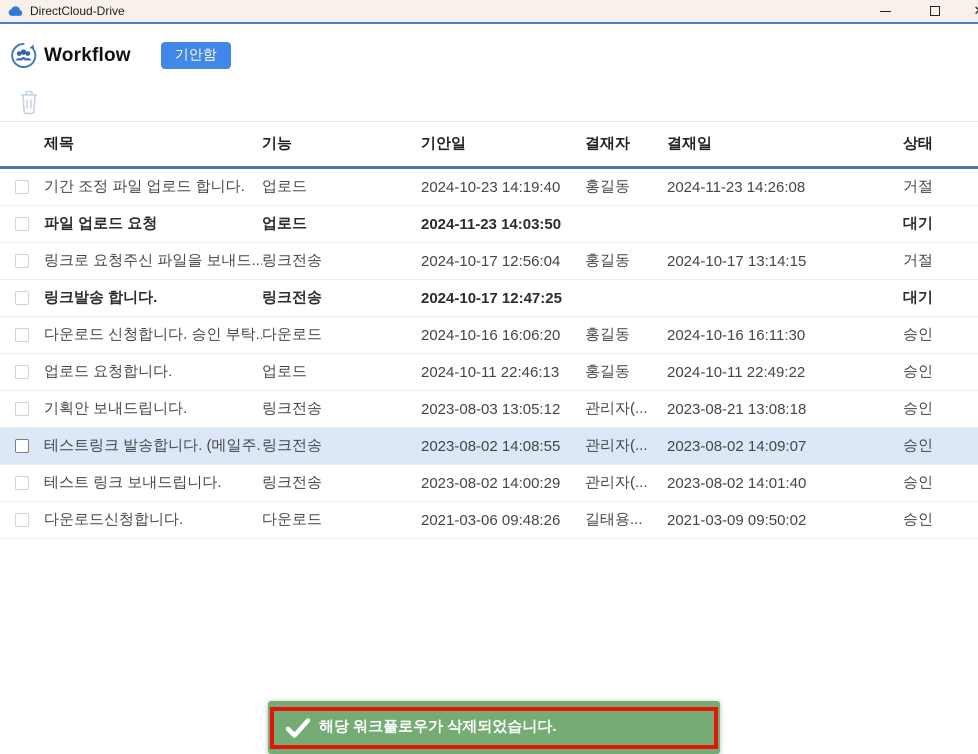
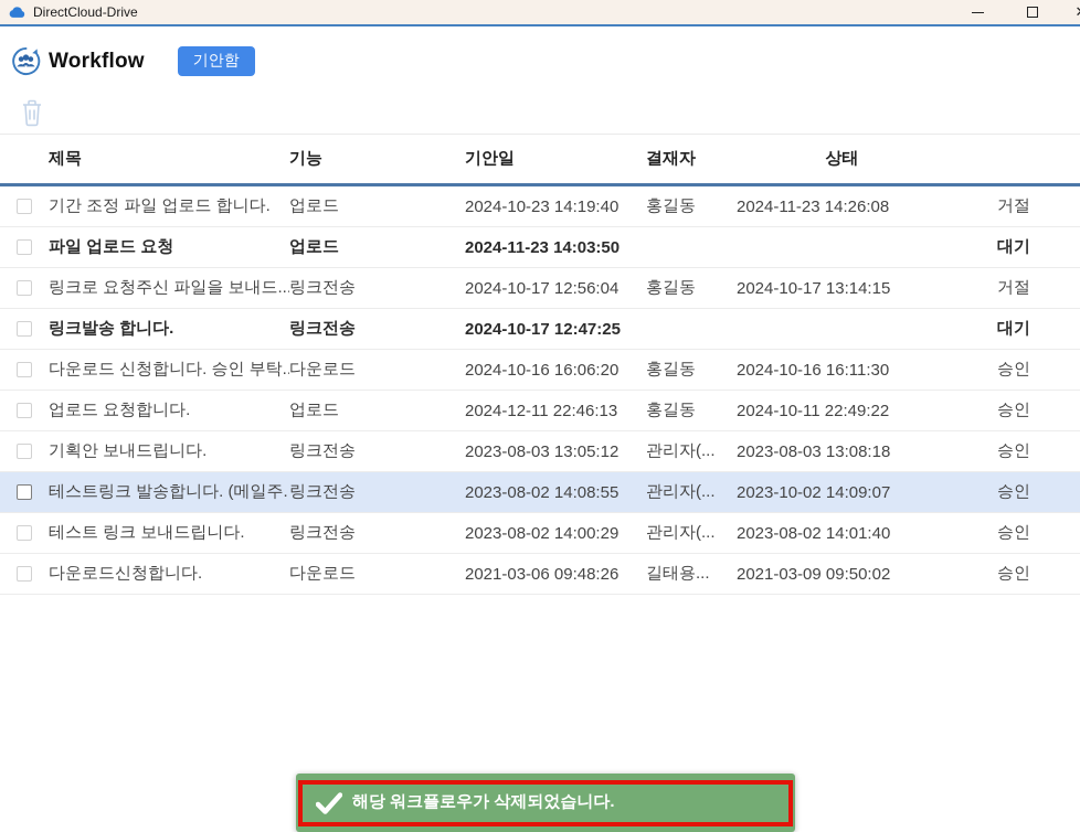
  DirectCloud-Drive
  Workflow
  기안함
  제목
  기능
  기안일
  결재자
- 결재일
  상태
  기간 조정 파일 업로드 합니다.
  업로드
  2024-10-23 14:19:40
  홍길동
  2024-11-23 14:26:08
  거절
  파일 업로드 요청
  업로드
  2024-11-23 14:03:50
  대기
  링크로 요청주신 파일을 보내드...
  링크전송
  2024-10-17 12:56:04
  홍길동
  2024-10-17 13:14:15
  거절
  링크발송 합니다.
  링크전송
  2024-10-17 12:47:25
  대기
  다운로드 신청합니다. 승인 부탁..
  다운로드
  2024-10-16 16:06:20
  홍길동
  2024-10-16 16:11:30
  승인
  업로드 요청합니다.
  업로드
- 2024-10-11 22:46:13
+ 2024-12-11 22:46:13
  홍길동
  2024-10-11 22:49:22
  승인
  기획안 보내드립니다.
  링크전송
  2023-08-03 13:05:12
  관리자(...
- 2023-08-21 13:08:18
+ 2023-08-03 13:08:18
  승인
  테스트링크 발송합니다. (메일주.
  링크전송
  2023-08-02 14:08:55
  관리자(...
- 2023-08-02 14:09:07
+ 2023-10-02 14:09:07
  승인
  테스트 링크 보내드립니다.
  링크전송
  2023-08-02 14:00:29
  관리자(...
  2023-08-02 14:01:40
  승인
  다운로드신청합니다.
  다운로드
  2021-03-06 09:48:26
  길태용...
  2021-03-09 09:50:02
  승인
  해당 워크플로우가 삭제되었습니다.
